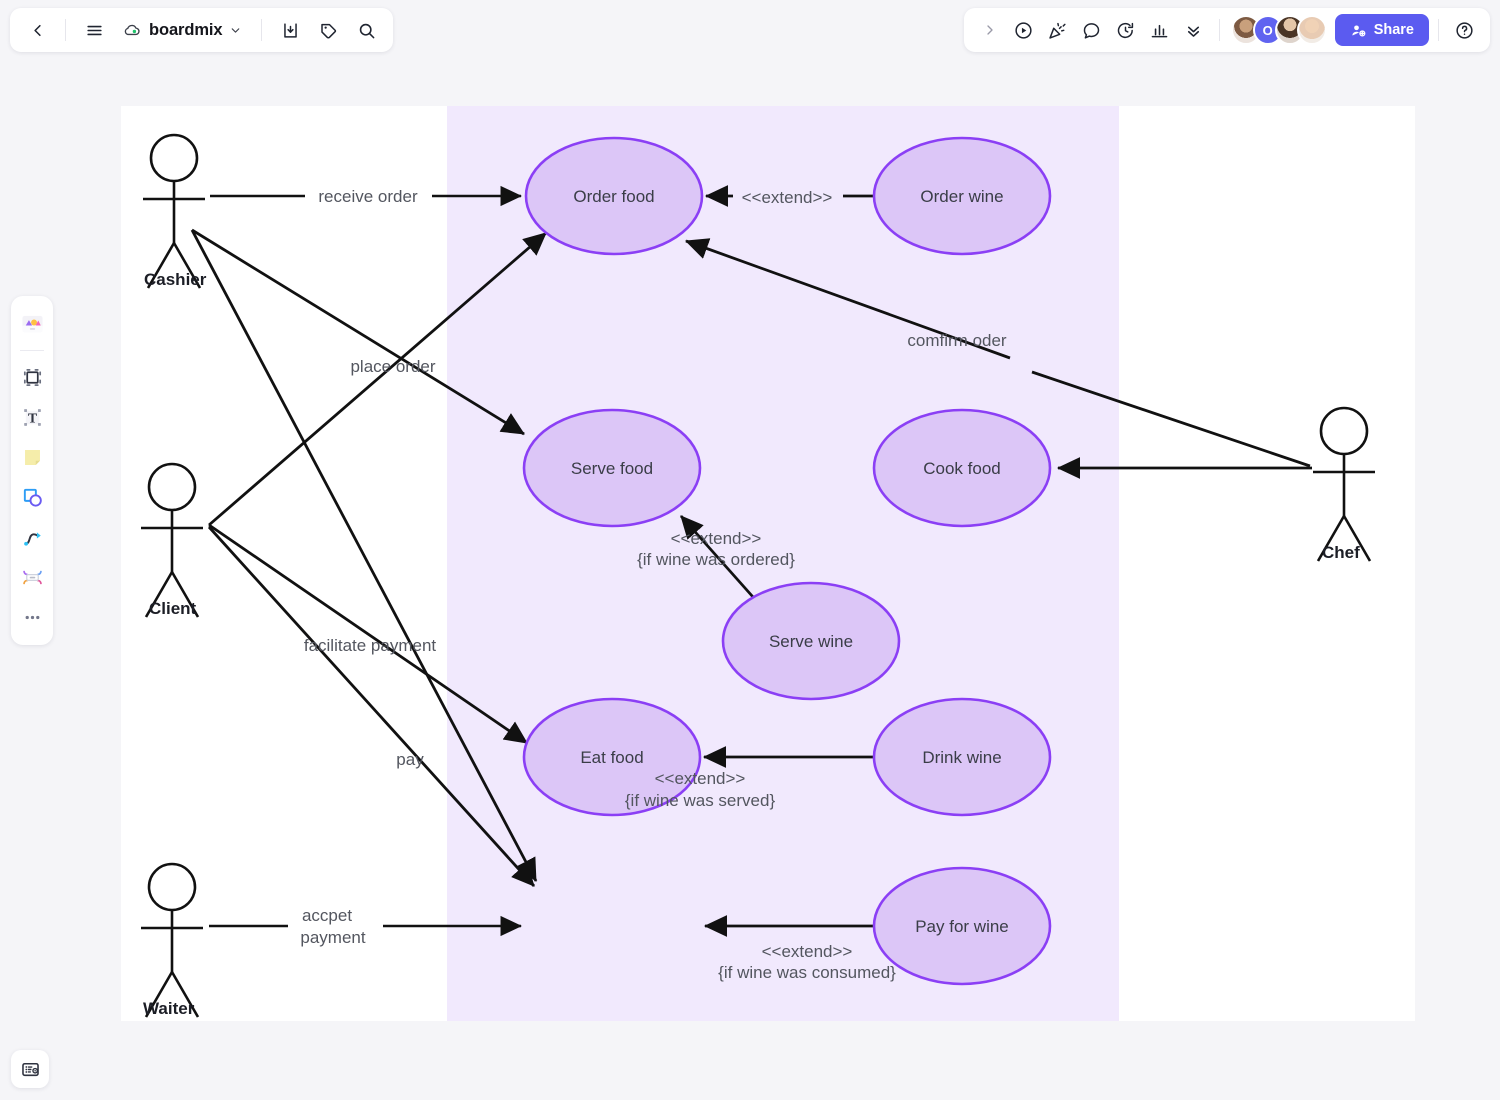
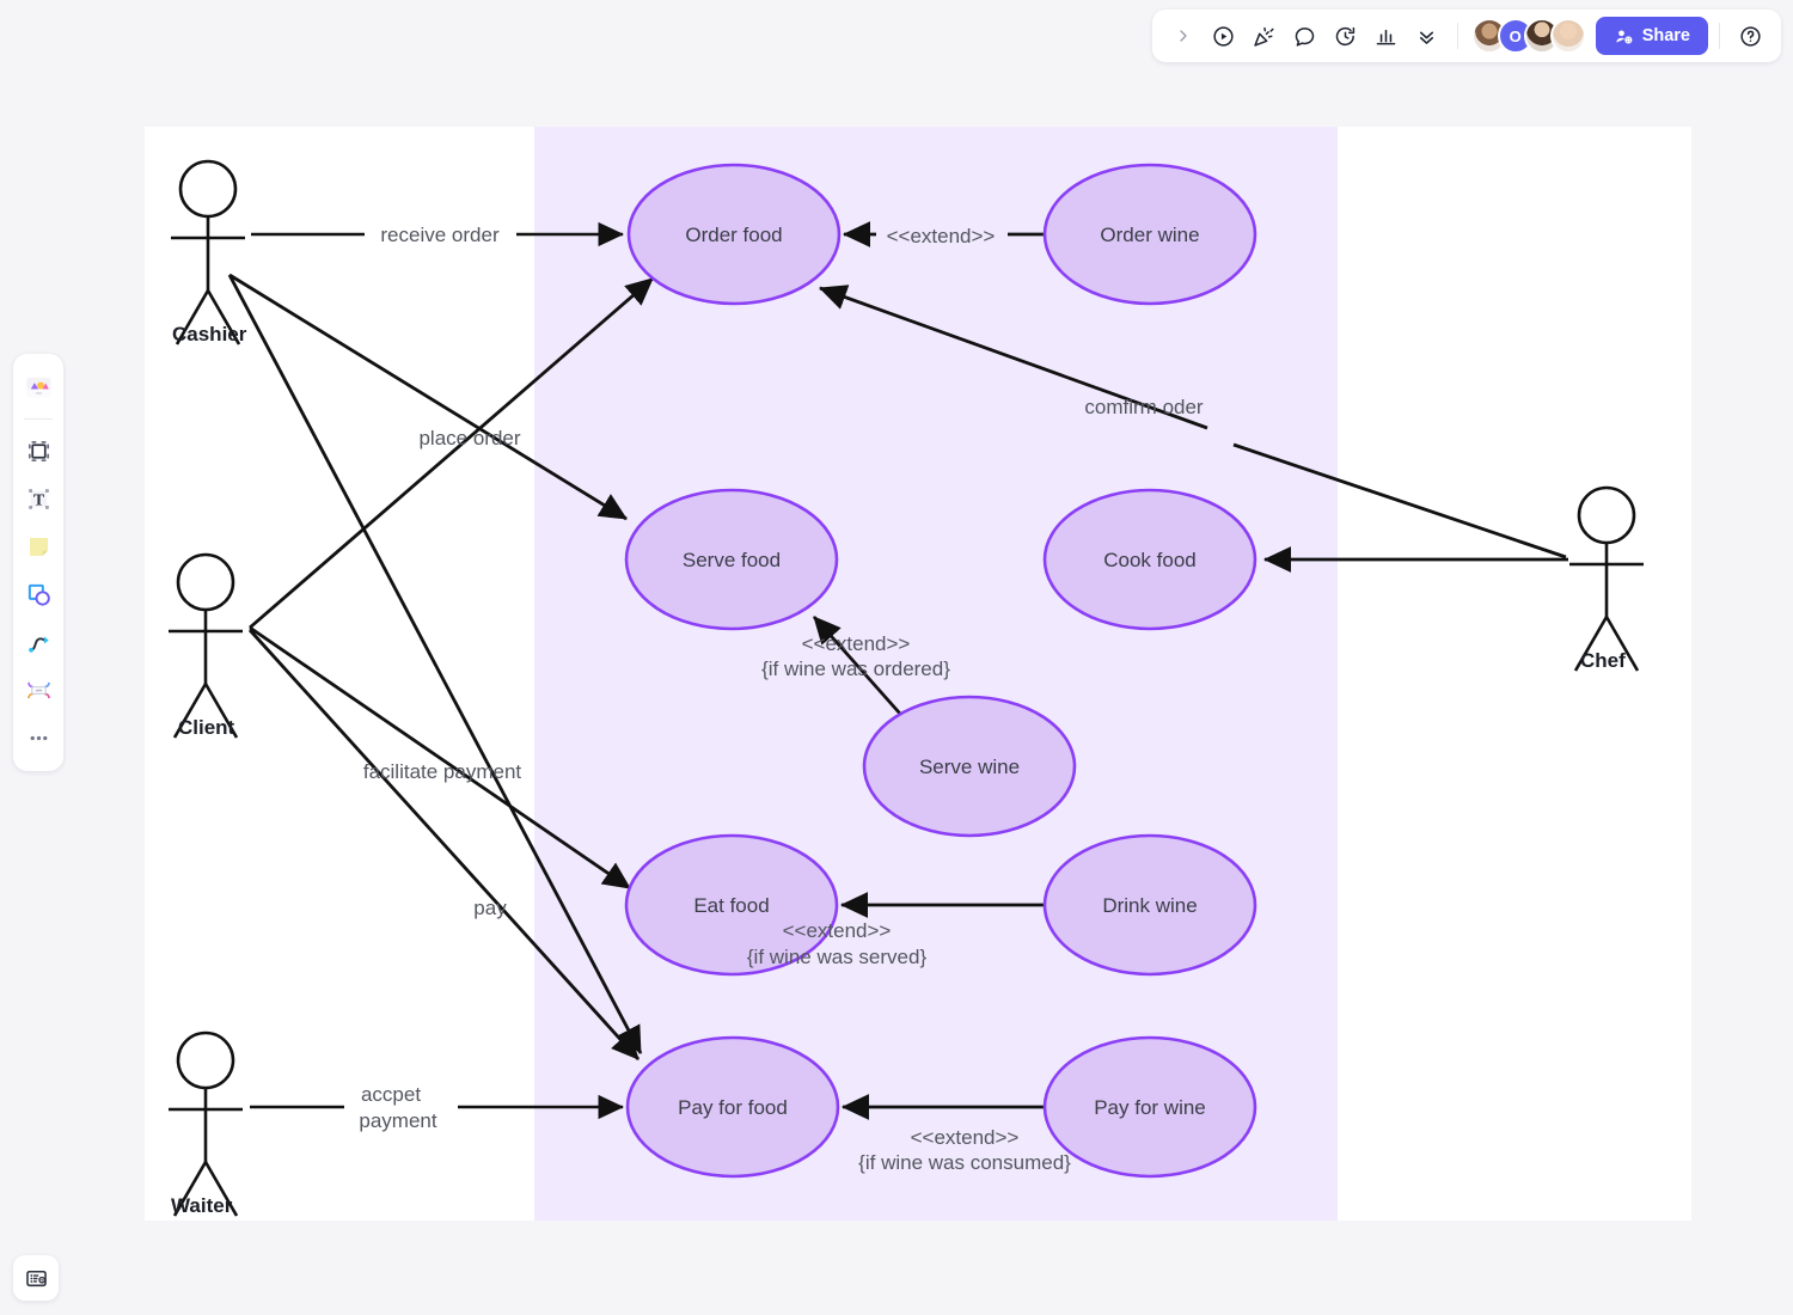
  Cashier
  Client
  Waiter
  Chef
  Order food
  Order wine
  Serve food
  Cook food
  Serve wine
  Eat food
  Drink wine
+ Pay for food
  Pay for wine
  receive order
  place order
  facilitate payment
  pay
  accpet
  payment
  comfirm oder
  <<extend>>
  <<extend>>
  {if wine was ordered}
  <<extend>>
  {if wine was served}
  <<extend>>
  {if wine was consumed}
- boardmix
  O
  Share
  T
